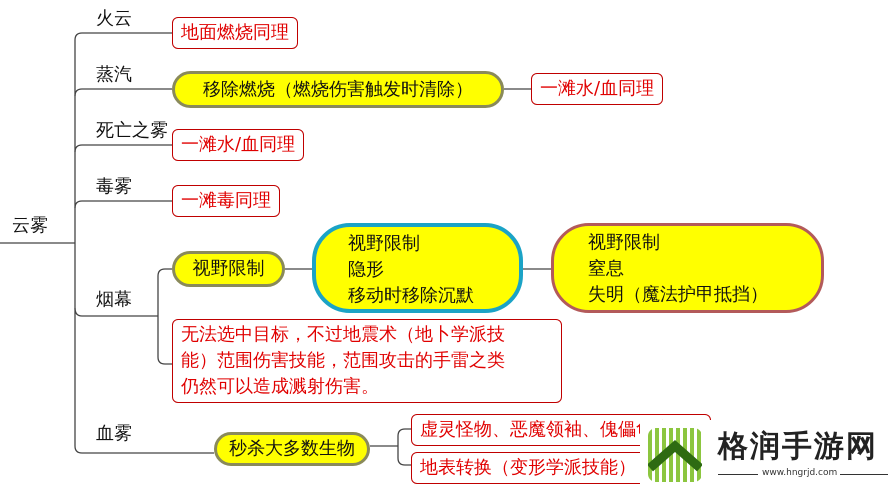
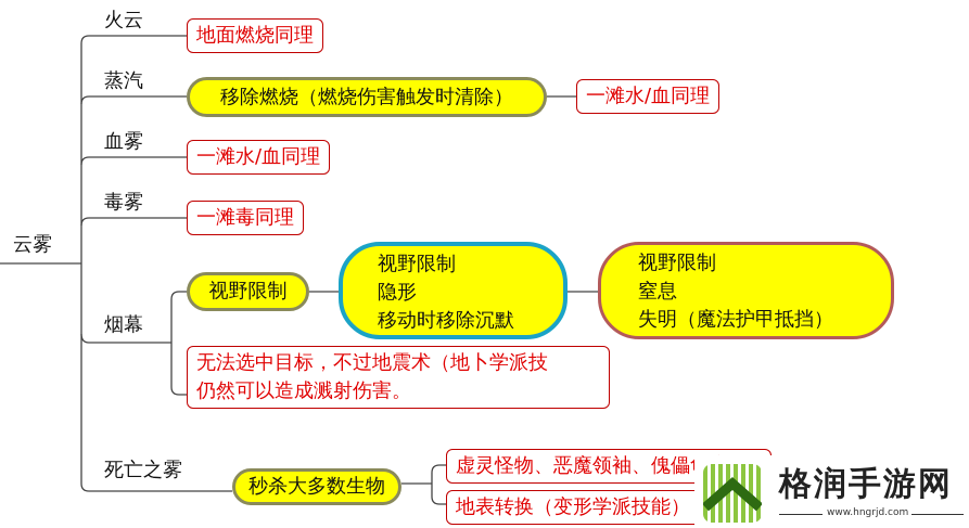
  云雾
  火云
  蒸汽
- 死亡之雾
+ 血雾
  毒雾
  烟幕
- 血雾
+ 死亡之雾
  地面燃烧同理
  移除燃烧（燃烧伤害触发时清除）
  一滩水/血同理
  一滩水/血同理
  一滩毒同理
  视野限制
  视野限制
  隐形
  移动时移除沉默
  视野限制
  窒息
  失明（魔法护甲抵挡）
  无法选中目标，不过地震术（地卜学派技
- 能）范围伤害技能，范围攻击的手雷之类
  仍然可以造成溅射伤害。
  秒杀大多数生物
  虚灵怪物、恶魔领袖、傀儡
  地表转换（变形学派技能）
  格润手游网
  www.hngrjd.com
